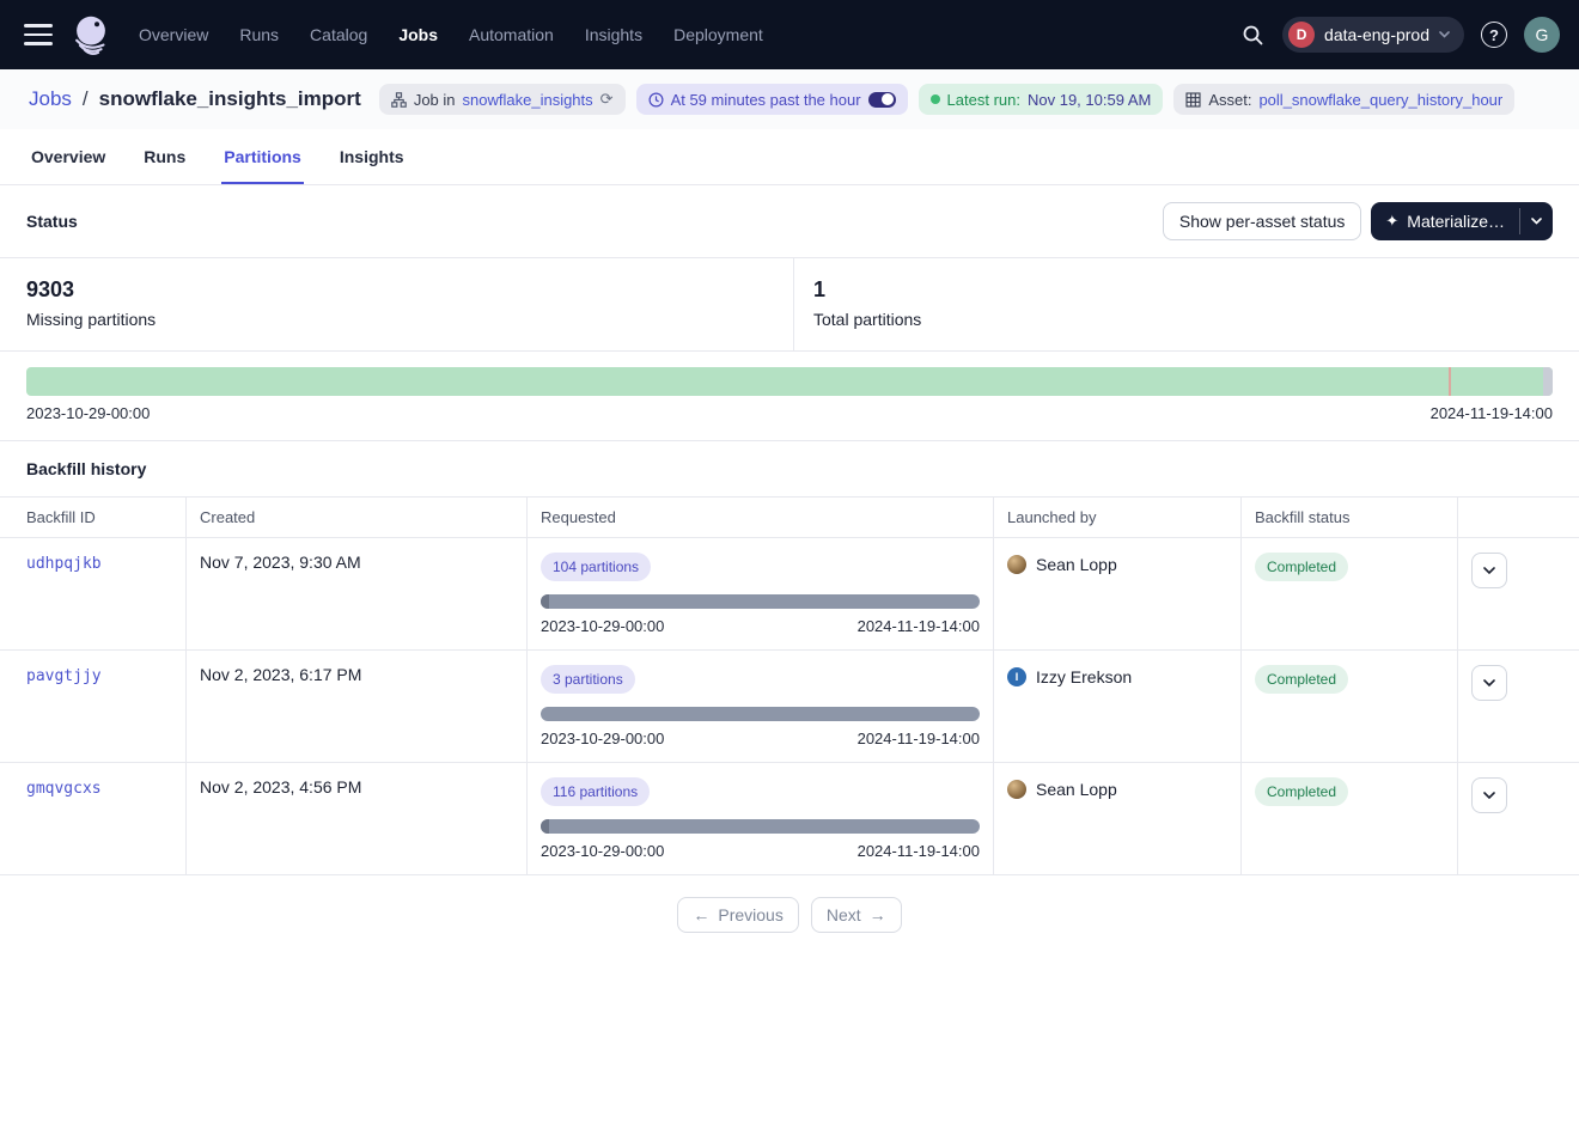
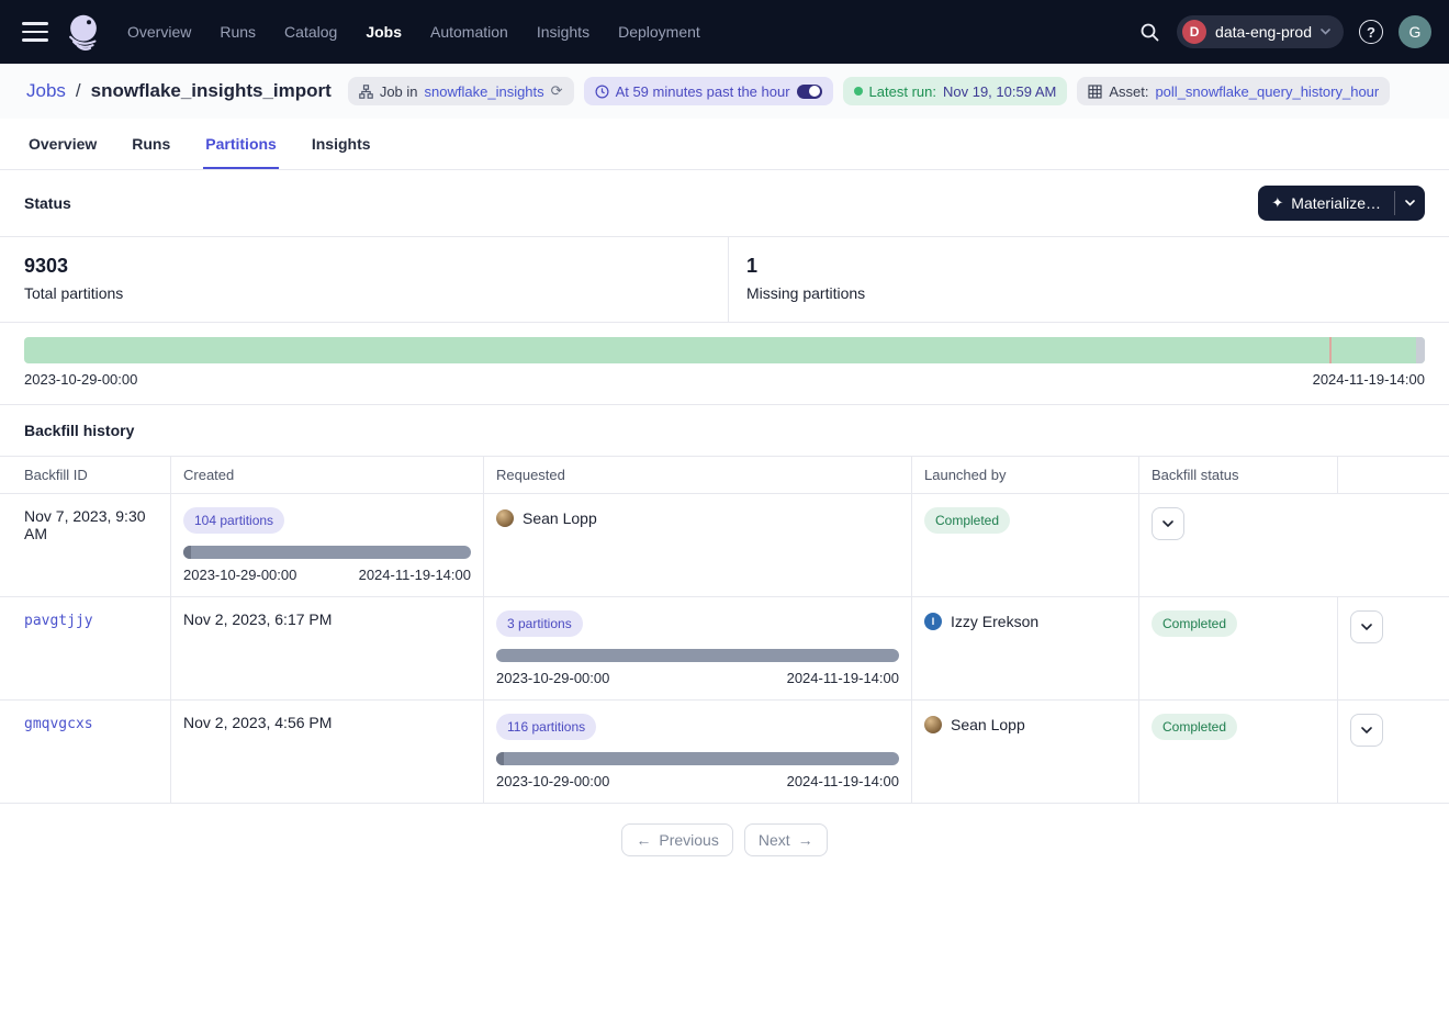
  Overview
  Runs
  Catalog
  Jobs
  Automation
  Insights
  Deployment
  D
  data-eng-prod
  ?
  G
  Jobs
  /
  snowflake_insights_import
  Job in
  snowflake_insights
  ⟳
  At 59 minutes past the hour
  Latest run:
  Nov 19, 10:59 AM
  Asset:
  poll_snowflake_query_history_hour
  Overview
  Runs
  Partitions
  Insights
  Status
- Show per-asset status
  ✦
  Materialize…
  9303
- Missing partitions
+ Total partitions
  1
- Total partitions
+ Missing partitions
  2023-10-29-00:00
  2024-11-19-14:00
  Backfill history
  Backfill ID
  Created
  Requested
  Launched by
  Backfill status
- udhpqjkb
  Nov 7, 2023, 9:30 AM
  104 partitions
  2023-10-29-00:00
  2024-11-19-14:00
  Sean Lopp
  Completed
  pavgtjjy
  Nov 2, 2023, 6:17 PM
  3 partitions
  2023-10-29-00:00
  2024-11-19-14:00
  I
  Izzy Erekson
  Completed
  gmqvgcxs
  Nov 2, 2023, 4:56 PM
  116 partitions
  2023-10-29-00:00
  2024-11-19-14:00
  Sean Lopp
  Completed
  ←
  Previous
  Next
  →
